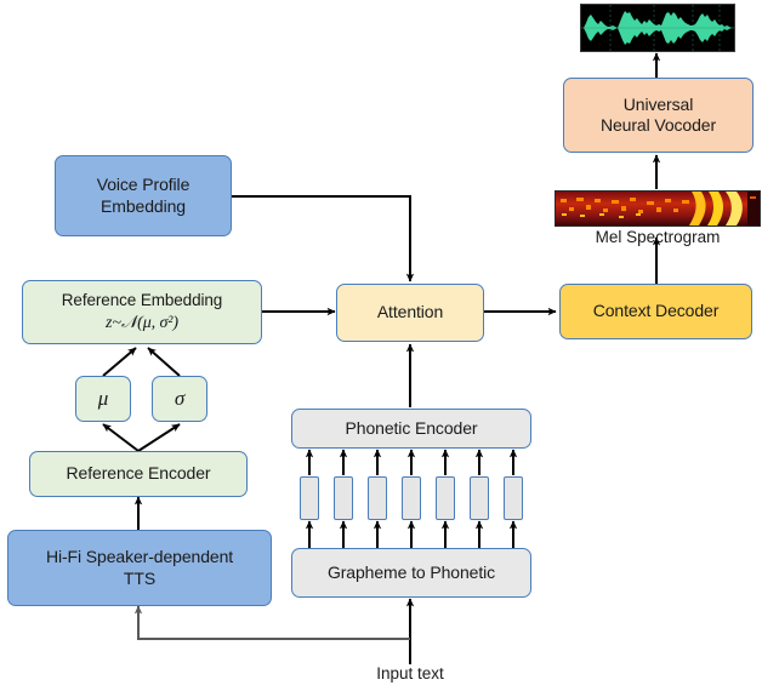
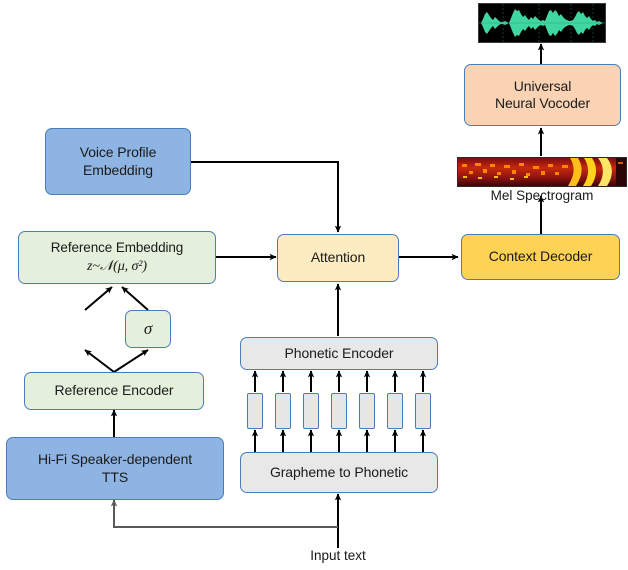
  Voice Profile
  Embedding
  Reference Embedding
  z~𝒩(μ, σ²)
- μ
  σ
  Reference Encoder
  Hi-Fi Speaker-dependent
  TTS
  Attention
  Phonetic Encoder
  Grapheme to Phonetic
  Context Decoder
  Universal
  Neural Vocoder
  Mel Spectrogram
  Input text
